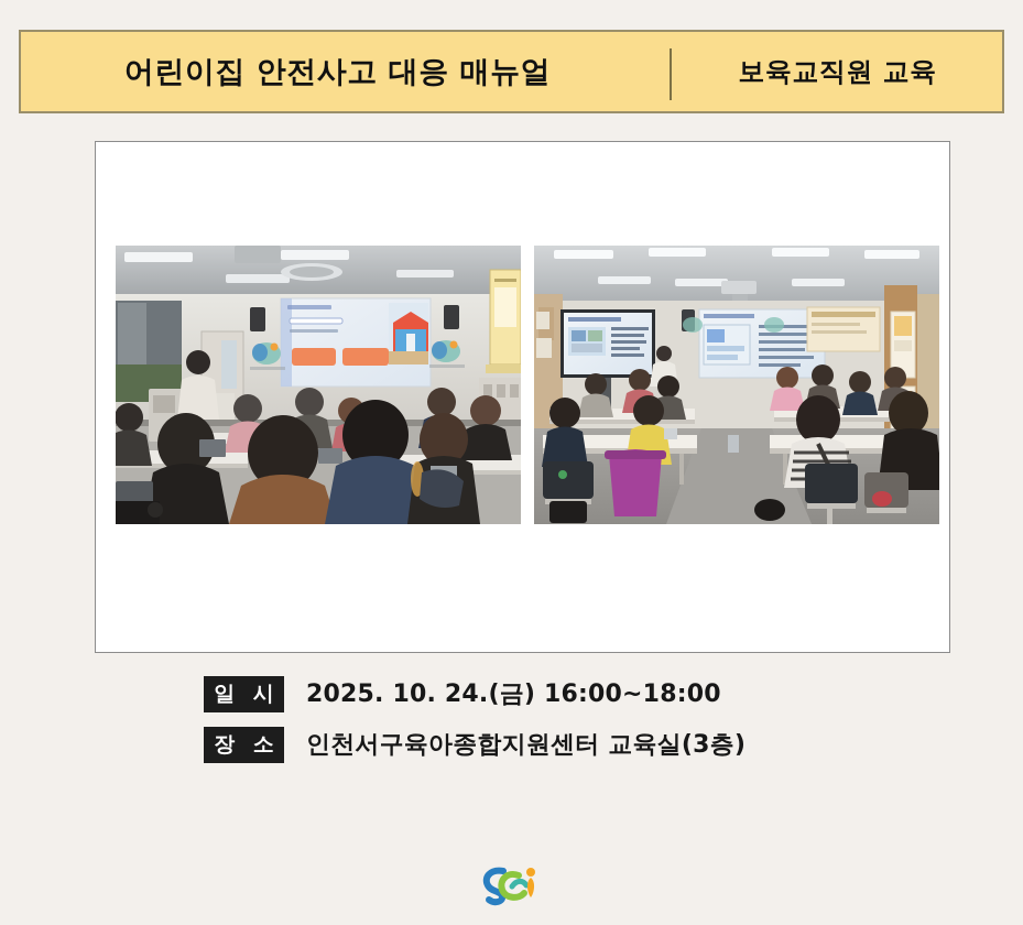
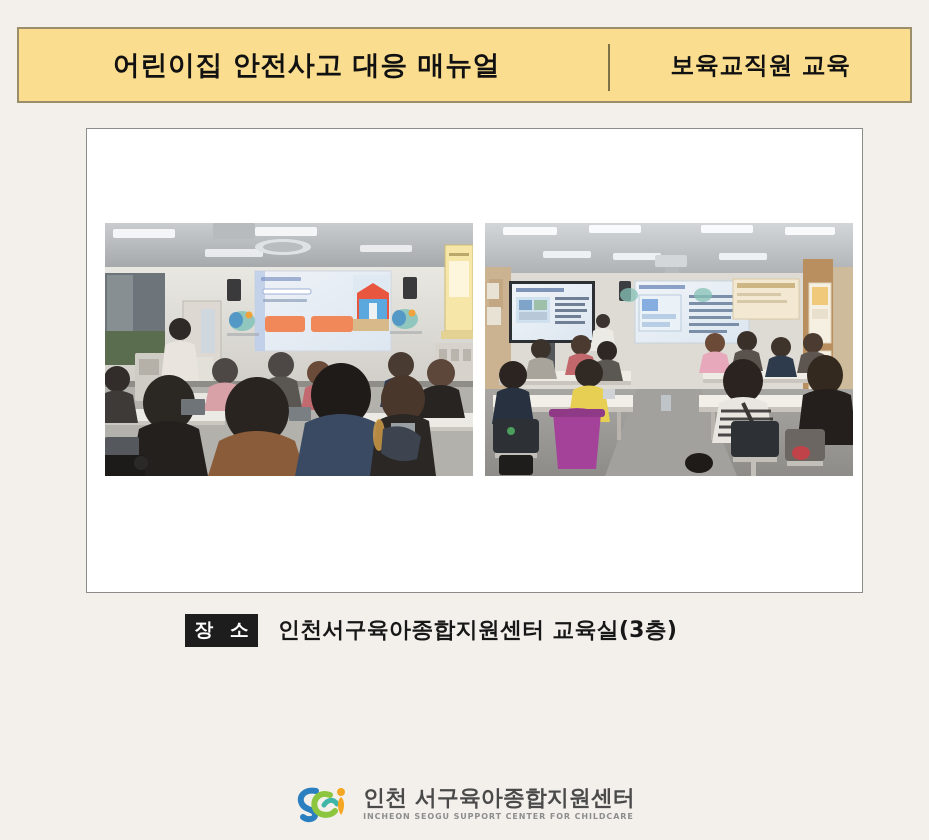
  어린이집 안전사고 대응 매뉴얼
  보육교직원 교육
- 일 시
- 2025. 10. 24.(금) 16:00~18:00
  장 소
  인천서구육아종합지원센터 교육실(3층)
+ 인천 서구육아종합지원센터
+ INCHEON SEOGU SUPPORT CENTER FOR CHILDCARE
